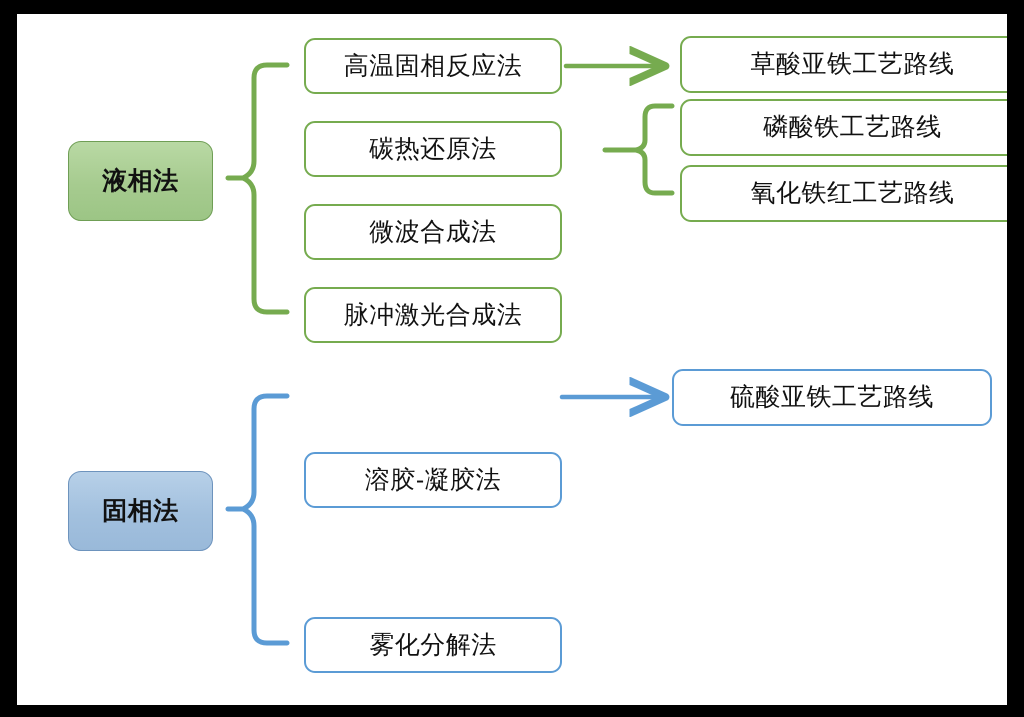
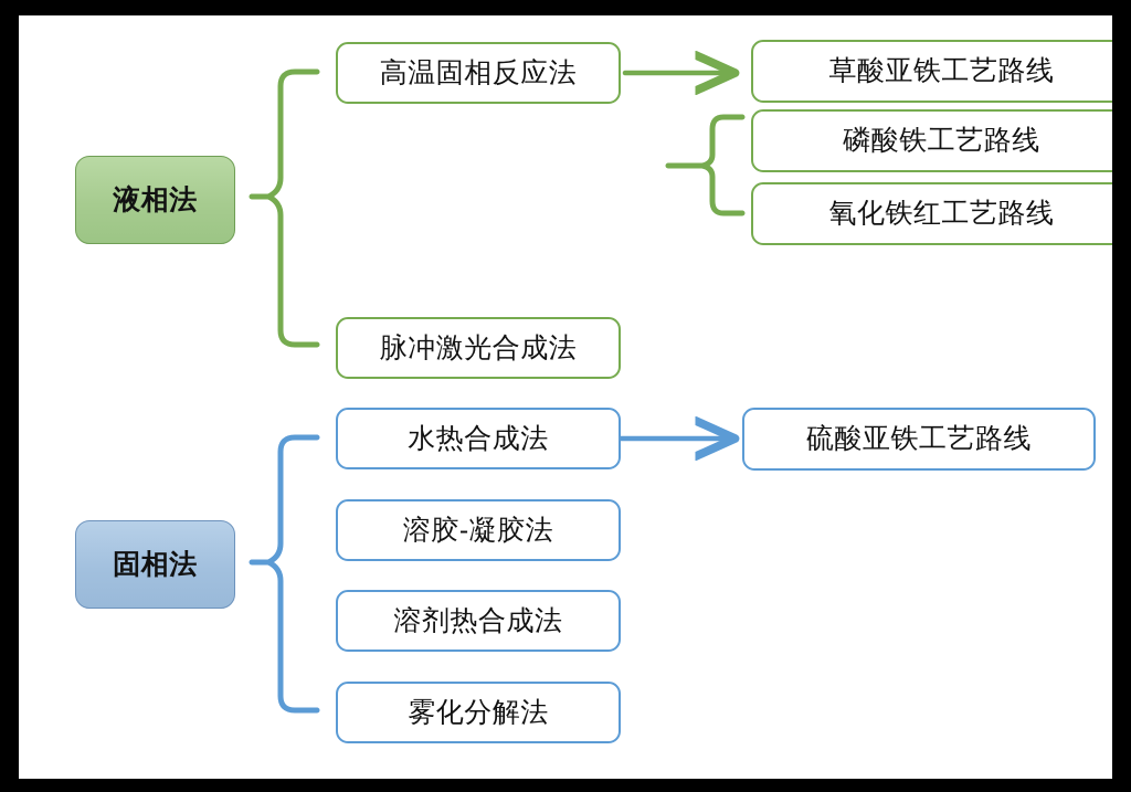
  液相法
  高温固相反应法
- 碳热还原法
- 微波合成法
  脉冲激光合成法
  草酸亚铁工艺路线
  磷酸铁工艺路线
  氧化铁红工艺路线
  固相法
+ 水热合成法
  溶胶-凝胶法
+ 溶剂热合成法
  雾化分解法
  硫酸亚铁工艺路线
